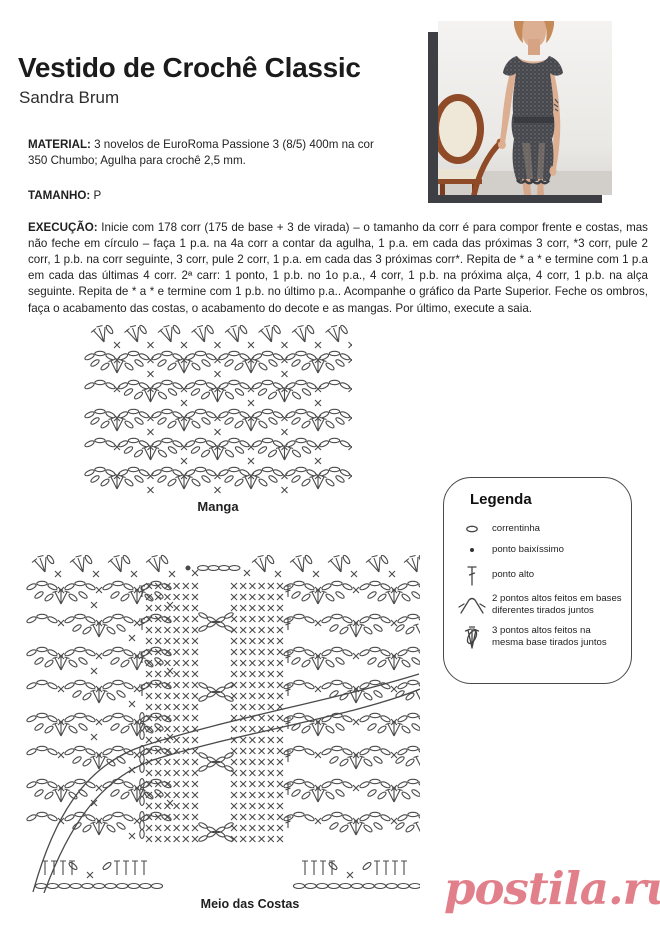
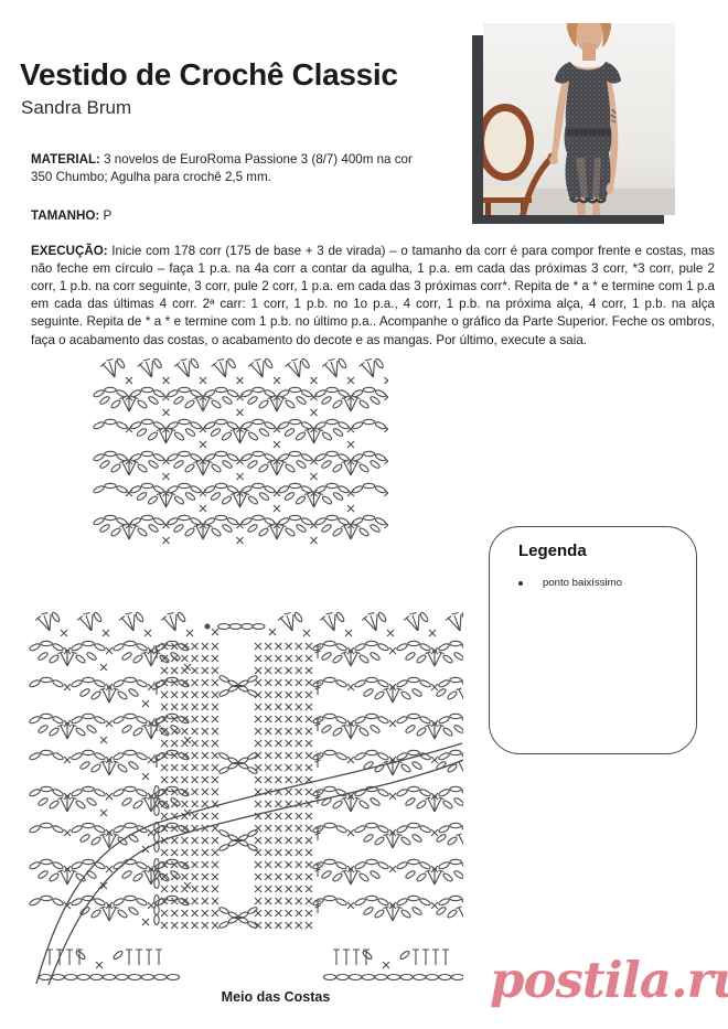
  Vestido de Crochê Classic
  Sandra Brum
- MATERIAL: 3 novelos de EuroRoma Passione 3 (8/5) 400m na cor 350 Chumbo; Agulha para crochê 2,5 mm.
+ MATERIAL: 3 novelos de EuroRoma Passione 3 (8/7) 400m na cor 350 Chumbo; Agulha para crochê 2,5 mm.
  TAMANHO: P
- EXECUÇÃO: Inicie com 178 corr (175 de base + 3 de virada) – o tamanho da corr é para compor frente e costas, mas não feche em círculo – faça 1 p.a. na 4a corr a contar da agulha, 1 p.a. em cada das próximas 3 corr, *3 corr, pule 2 corr, 1 p.b. na corr seguinte, 3 corr, pule 2 corr, 1 p.a. em cada das 3 próximas corr*. Repita de * a * e termine com 1 p.a em cada das últimas 4 corr. 2ª carr: 1 ponto, 1 p.b. no 1o p.a., 4 corr, 1 p.b. na próxima alça, 4 corr, 1 p.b. na alça seguinte. Repita de * a * e termine com 1 p.b. no último p.a.. Acompanhe o gráfico da Parte Superior. Feche os ombros, faça o acabamento das costas, o acabamento do decote e as mangas. Por último, execute a saia.
+ EXECUÇÃO: Inicie com 178 corr (175 de base + 3 de virada) – o tamanho da corr é para compor frente e costas, mas não feche em círculo – faça 1 p.a. na 4a corr a contar da agulha, 1 p.a. em cada das próximas 3 corr, *3 corr, pule 2 corr, 1 p.b. na corr seguinte, 3 corr, pule 2 corr, 1 p.a. em cada das 3 próximas corr*. Repita de * a * e termine com 1 p.a em cada das últimas 4 corr. 2ª carr: 1 corr, 1 p.b. no 1o p.a., 4 corr, 1 p.b. na próxima alça, 4 corr, 1 p.b. na alça seguinte. Repita de * a * e termine com 1 p.b. no último p.a.. Acompanhe o gráfico da Parte Superior. Feche os ombros, faça o acabamento das costas, o acabamento do decote e as mangas. Por último, execute a saia.
- Manga
  Legenda
- correntinha
  ponto baixíssimo
- ponto alto
- 2 pontos altos feitos em bases diferentes tirados juntos
- 3 pontos altos feitos na mesma base tirados juntos
  Meio das Costas
  postila.r
